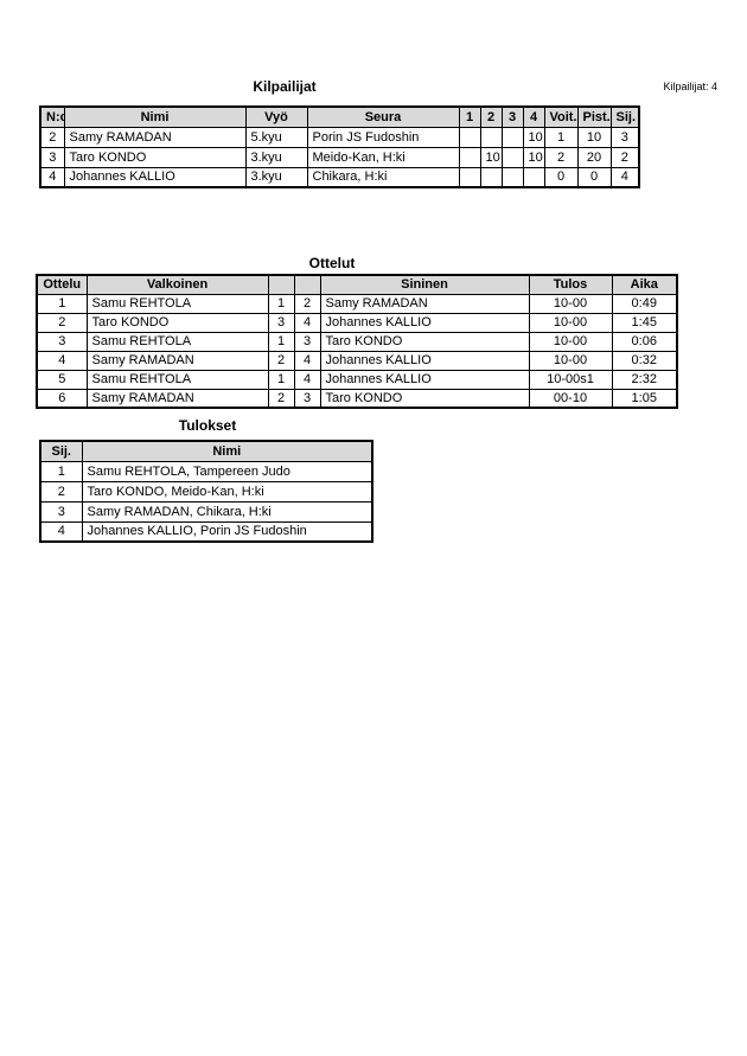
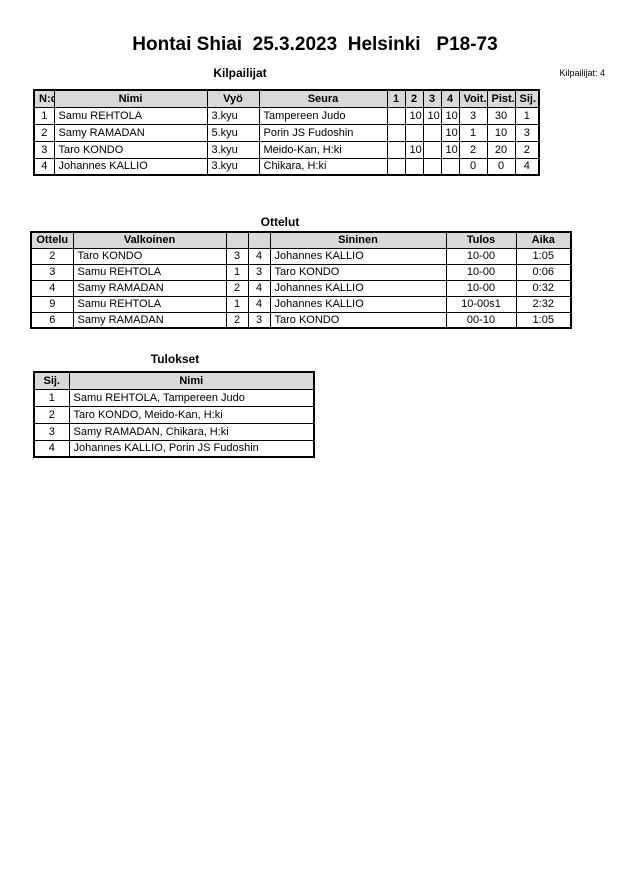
+ Hontai Shiai 25.3.2023 Helsinki P18-73
  Kilpailijat
  Kilpailijat: 4
  N:	Nimi	Vyö	Seura	1	2	3	4	Voit.	Pist.	Sij.
+ 1	Samu REHTOLA	3.kyu	Tampereen Judo		10	10	10	3	30	1
  2	Samy RAMADAN	5.kyu	Porin JS Fudoshin				10	1	10	3
  3	Taro KONDO	3.kyu	Meido-Kan, H:ki		10		10	2	20	2
  4	Johannes KALLIO	3.kyu	Chikara, H:ki					0	0	4
  Ottelut
  Ottelu	Valkoinen			Sininen	Tulos	Aika
- 1	Samu REHTOLA	1	2	Samy RAMADAN	10-00	0:49
- 2	Taro KONDO	3	4	Johannes KALLIO	10-00	1:45
+ 2	Taro KONDO	3	4	Johannes KALLIO	10-00	1:05
  3	Samu REHTOLA	1	3	Taro KONDO	10-00	0:06
  4	Samy RAMADAN	2	4	Johannes KALLIO	10-00	0:32
- 5	Samu REHTOLA	1	4	Johannes KALLIO	10-00s1	2:32
+ 9	Samu REHTOLA	1	4	Johannes KALLIO	10-00s1	2:32
  6	Samy RAMADAN	2	3	Taro KONDO	00-10	1:05
  Tulokset
  Sij.	Nimi
  1	Samu REHTOLA, Tampereen Judo
  2	Taro KONDO, Meido-Kan, H:ki
  3	Samy RAMADAN, Chikara, H:ki
  4	Johannes KALLIO, Porin JS Fudoshin
